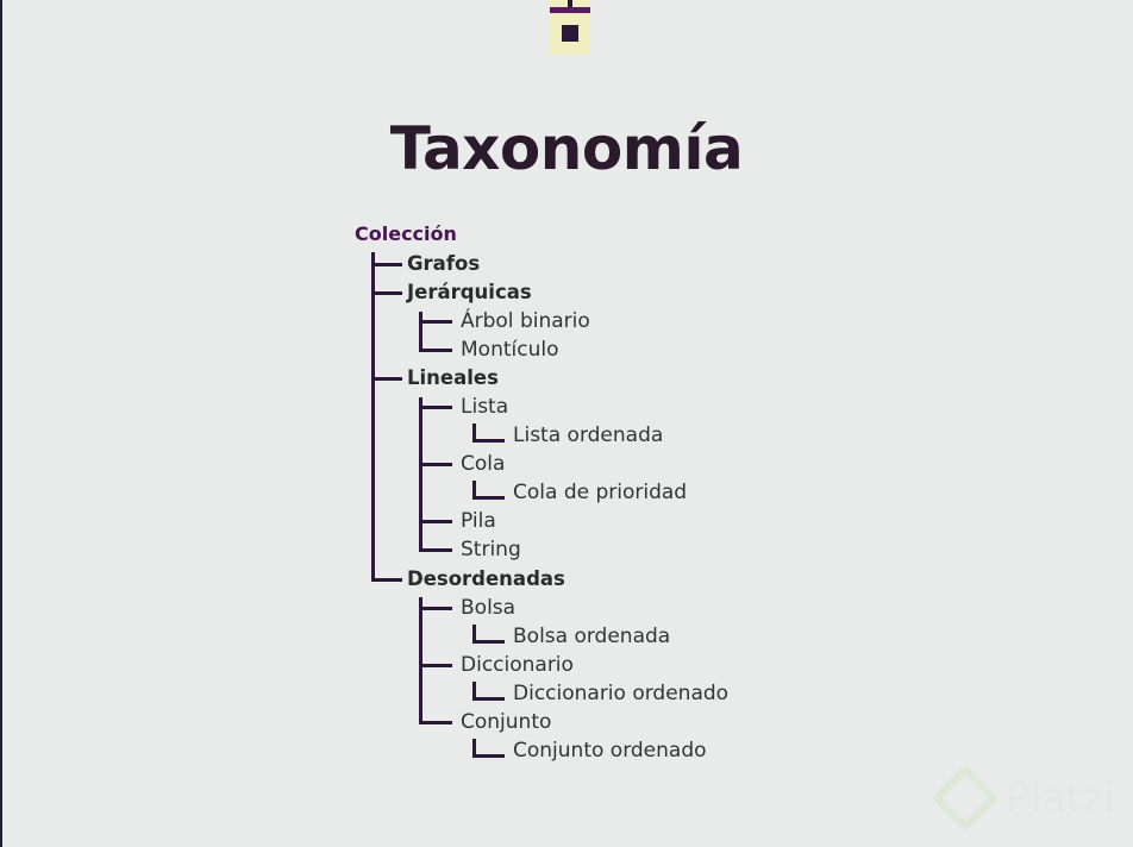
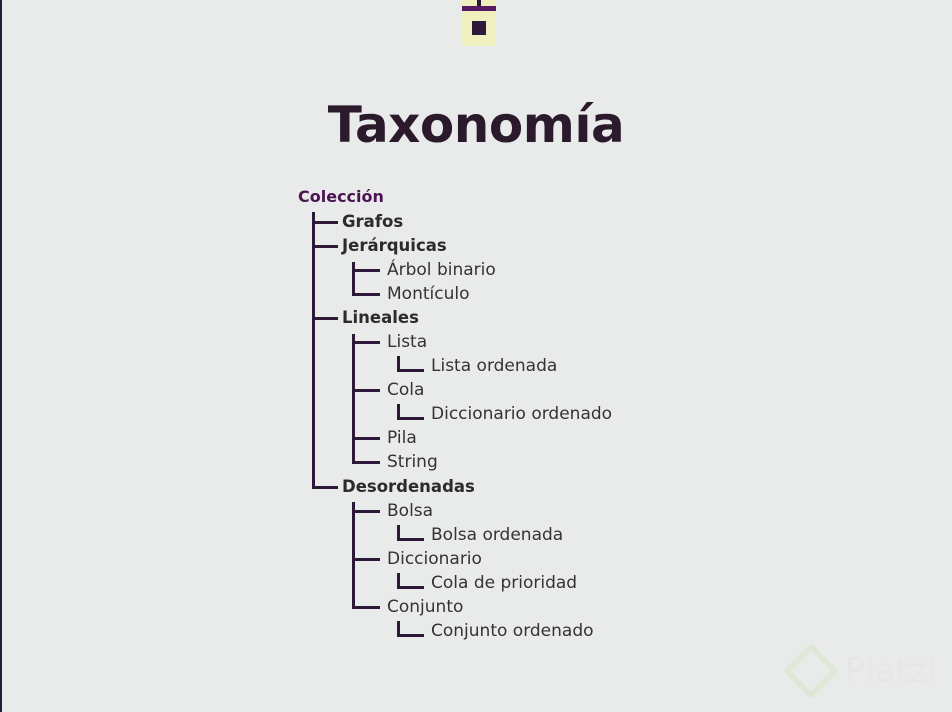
  Taxonomía
  Colección
  Grafos
  Jerárquicas
  Árbol binario
  Montículo
  Lineales
  Lista
  Lista ordenada
  Cola
- Cola de prioridad
+ Diccionario ordenado
  Pila
  String
  Desordenadas
  Bolsa
  Bolsa ordenada
  Diccionario
- Diccionario ordenado
+ Cola de prioridad
  Conjunto
  Conjunto ordenado
